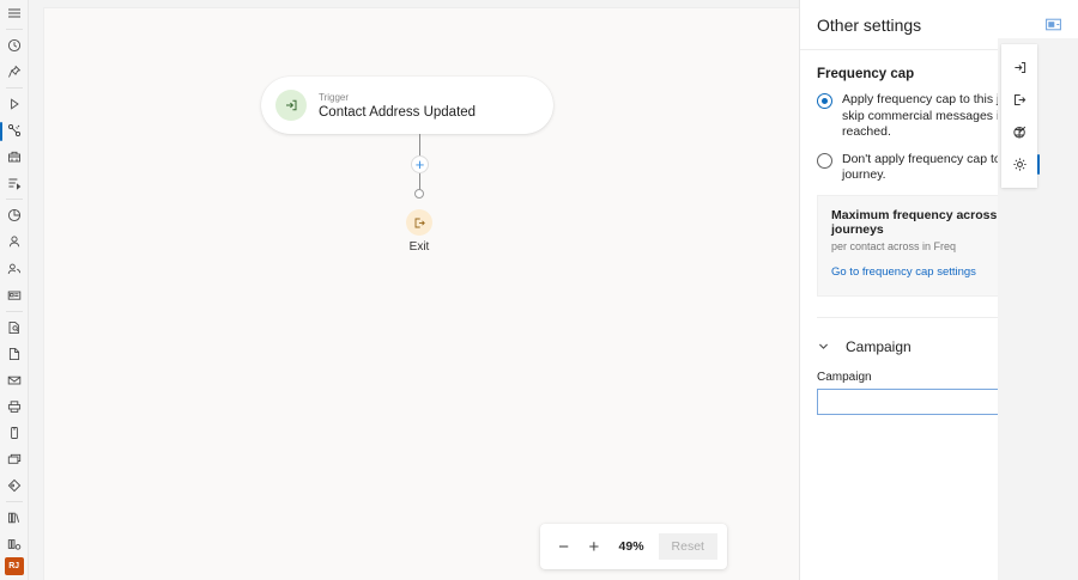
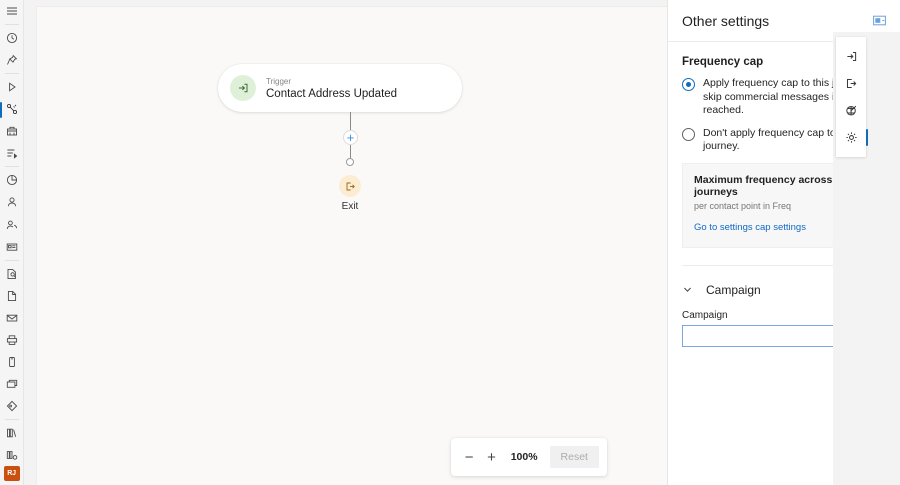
  Trigger
  Contact Address Updated
  +
  Exit
  −
  +
- 49%
+ 100%
  Reset
  Other settings
  Frequency cap
  Apply frequency cap to this skip commercial messages reached.
  Don't apply frequency cap t journey.
  Maximum frequency across journeys
- per contact across in Freq
+ per contact point in Freq
- Go to frequency cap settings
+ Go to settings cap settings
  Campaign
  Campaign
